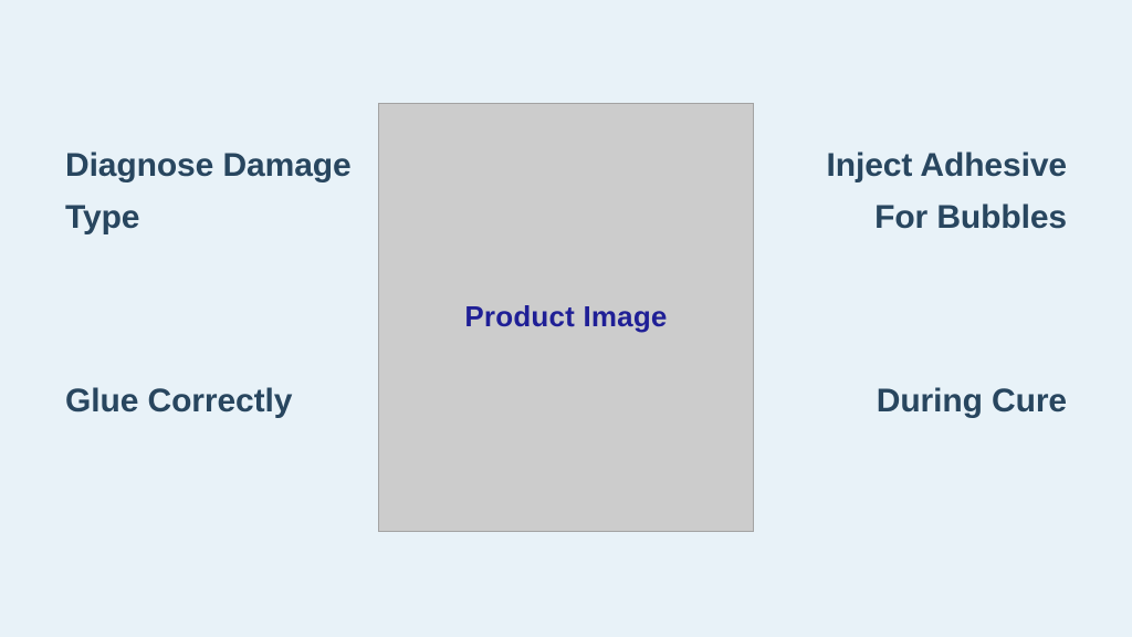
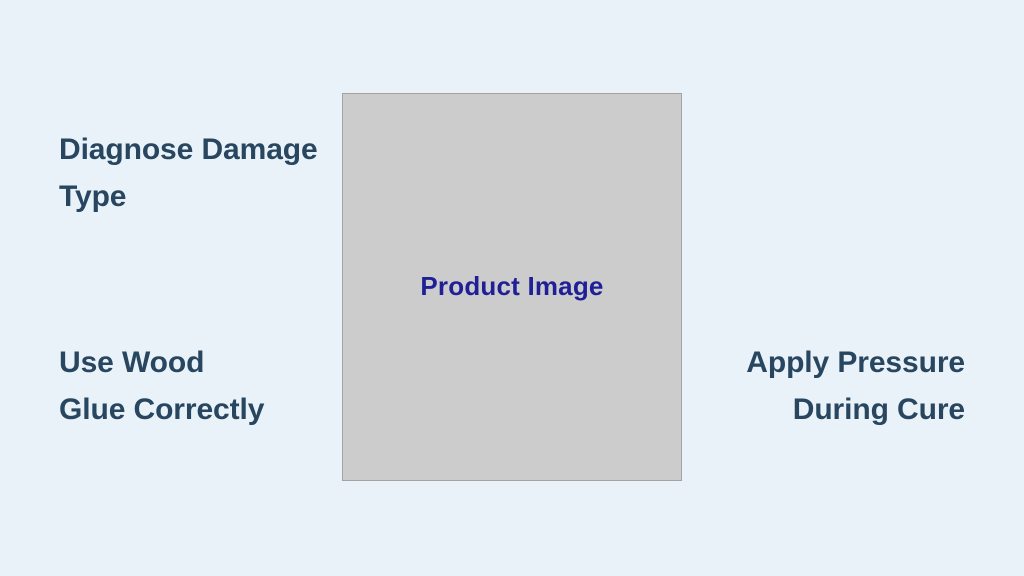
  Diagnose Damage
  Type
- Inject Adhesive
- For Bubbles
  Product Image
+ Use Wood
  Glue Correctly
+ Apply Pressure
  During Cure
